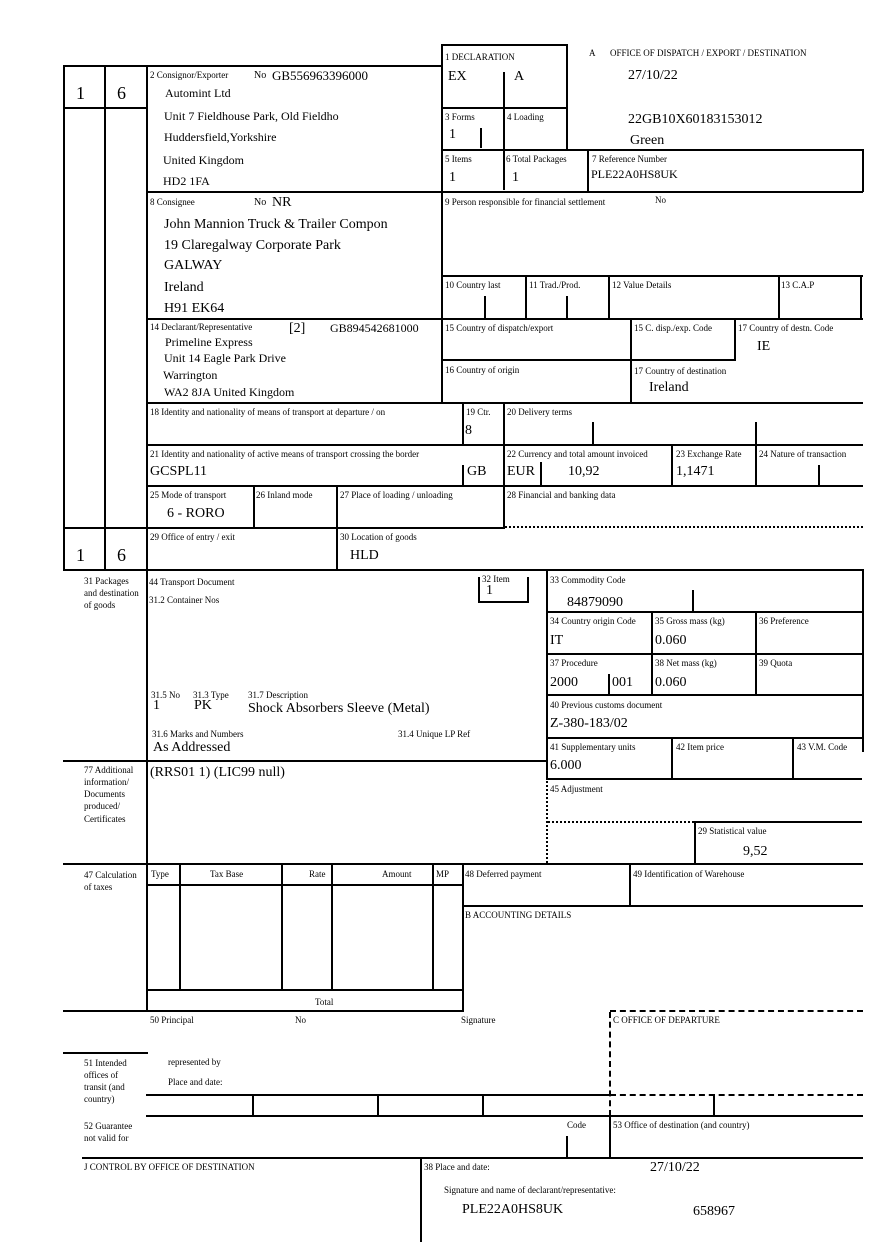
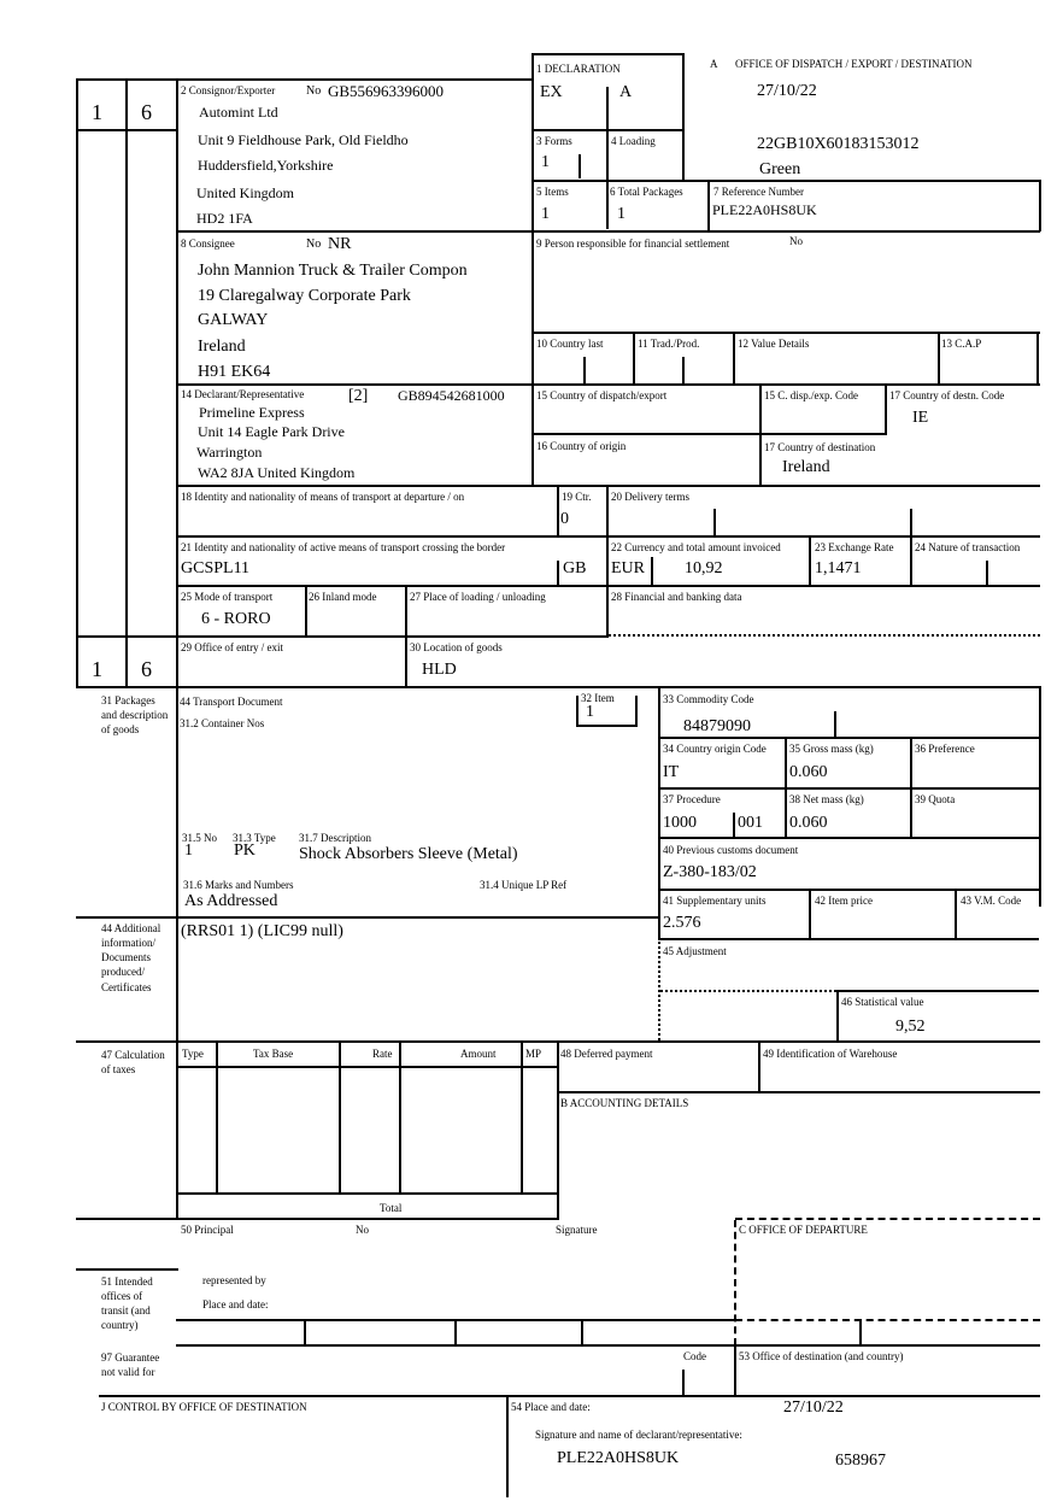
  1
  6
  1
  6
  1 DECLARATION
  EX
  A
  A
  OFFICE OF DISPATCH / EXPORT / DESTINATION
  27/10/22
  22GB10X60183153012
  Green
  2 Consignor/Exporter
  No
  GB556963396000
  Automint Ltd
- Unit 7 Fieldhouse Park, Old Fieldho
+ Unit 9 Fieldhouse Park, Old Fieldho
  Huddersfield,Yorkshire
  United Kingdom
  HD2 1FA
  3 Forms
  1
  4 Loading
  5 Items
  1
  6 Total Packages
  1
  7 Reference Number
  PLE22A0HS8UK
  8 Consignee
  No
  NR
  John Mannion Truck & Trailer Compon
  19 Claregalway Corporate Park
  GALWAY
  Ireland
  H91 EK64
  9 Person responsible for financial settlement
  No
  10 Country last
  11 Trad./Prod.
  12 Value Details
  13 C.A.P
  14 Declarant/Representative
  [2]
  GB894542681000
  Primeline Express
  Unit 14 Eagle Park Drive
  Warrington
  WA2 8JA United Kingdom
  15 Country of dispatch/export
  15 C. disp./exp. Code
  17 Country of destn. Code
  IE
  16 Country of origin
  17 Country of destination
  Ireland
  18 Identity and nationality of means of transport at departure / on
  19 Ctr.
- 8
+ 0
  20 Delivery terms
  21 Identity and nationality of active means of transport crossing the border
  GCSPL11
  GB
  22 Currency and total amount invoiced
  EUR
  10,92
  23 Exchange Rate
  1,1471
  24 Nature of transaction
  25 Mode of transport
  6 - RORO
  26 Inland mode
  27 Place of loading / unloading
  28 Financial and banking data
  29 Office of entry / exit
  30 Location of goods
  HLD
- 31 Packages and destination of goods
+ 31 Packages and description of goods
  44 Transport Document
  31.2 Container Nos
  31.5 No
  1
  31.3 Type
  PK
  31.7 Description
  Shock Absorbers Sleeve (Metal)
  31.6 Marks and Numbers
  As Addressed
  31.4 Unique LP Ref
  32 Item
  1
  33 Commodity Code
  84879090
  34 Country origin Code
  IT
  35 Gross mass (kg)
  0.060
  36 Preference
  37 Procedure
- 2000
+ 1000
  001
  38 Net mass (kg)
  0.060
  39 Quota
  40 Previous customs document
  Z-380-183/02
  41 Supplementary units
- 6.000
+ 2.576
  42 Item price
  43 V.M. Code
- 77 Additional information/ Documents produced/ Certificates
+ 44 Additional information/ Documents produced/ Certificates
  (RRS01 1) (LIC99 null)
  45 Adjustment
- 29 Statistical value
+ 46 Statistical value
  9,52
  47 Calculation of taxes
  Type
  Tax Base
  Rate
  Amount
  MP
  Total
  48 Deferred payment
  49 Identification of Warehouse
  B ACCOUNTING DETAILS
  50 Principal
  No
  Signature
  represented by
  Place and date:
  C OFFICE OF DEPARTURE
  51 Intended offices of transit (and country)
- 52 Guarantee not valid for
+ 97 Guarantee not valid for
  Code
  53 Office of destination (and country)
  J CONTROL BY OFFICE OF DESTINATION
- 38 Place and date:
+ 54 Place and date:
  27/10/22
  Signature and name of declarant/representative:
  PLE22A0HS8UK
  658967
